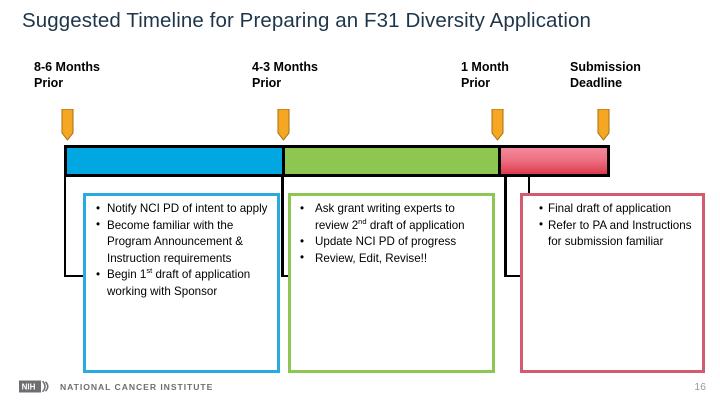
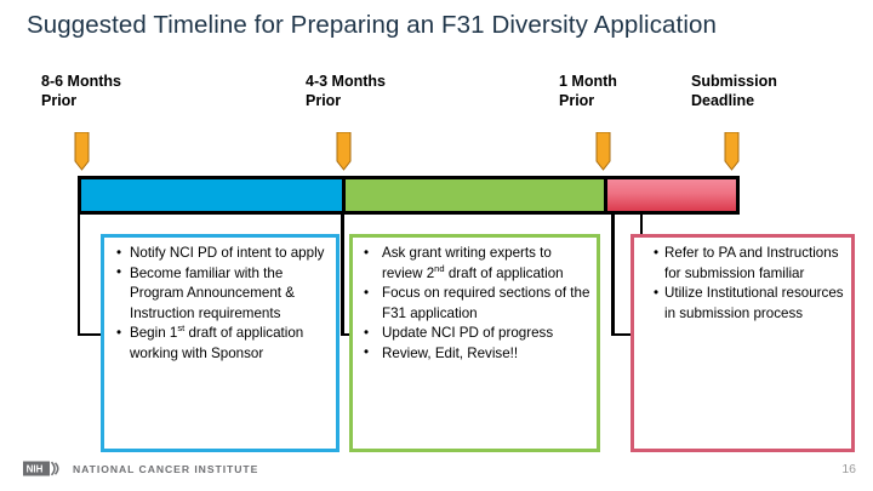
  Suggested Timeline for Preparing an F31 Diversity Application
  8-6 Months
  Prior
  4-3 Months
  Prior
  1 Month
  Prior
  Submission
  Deadline
  Notify NCI PD of intent to apply
  Become familiar with the Program Announcement & Instruction requirements
  Begin 1st draft of application working with Sponsor
  Ask grant writing experts to review 2nd draft of application
+ Focus on required sections of the F31 application
  Update NCI PD of progress
  Review, Edit, Revise!!
- Final draft of application
  Refer to PA and Instructions for submission familiar
+ Utilize Institutional resources in submission process
  NIH
  NATIONAL CANCER INSTITUTE
  16
